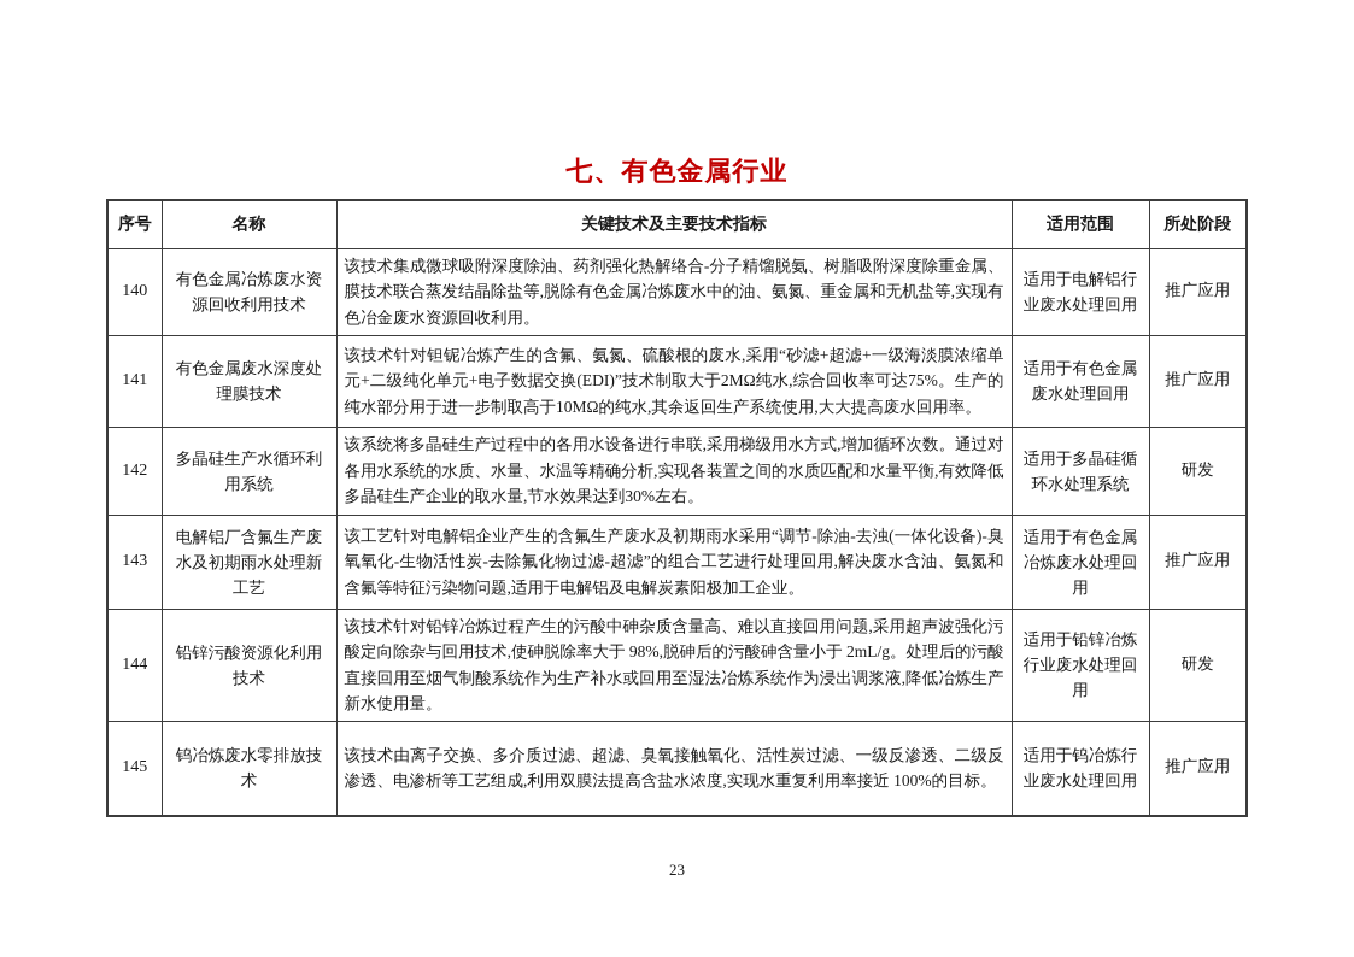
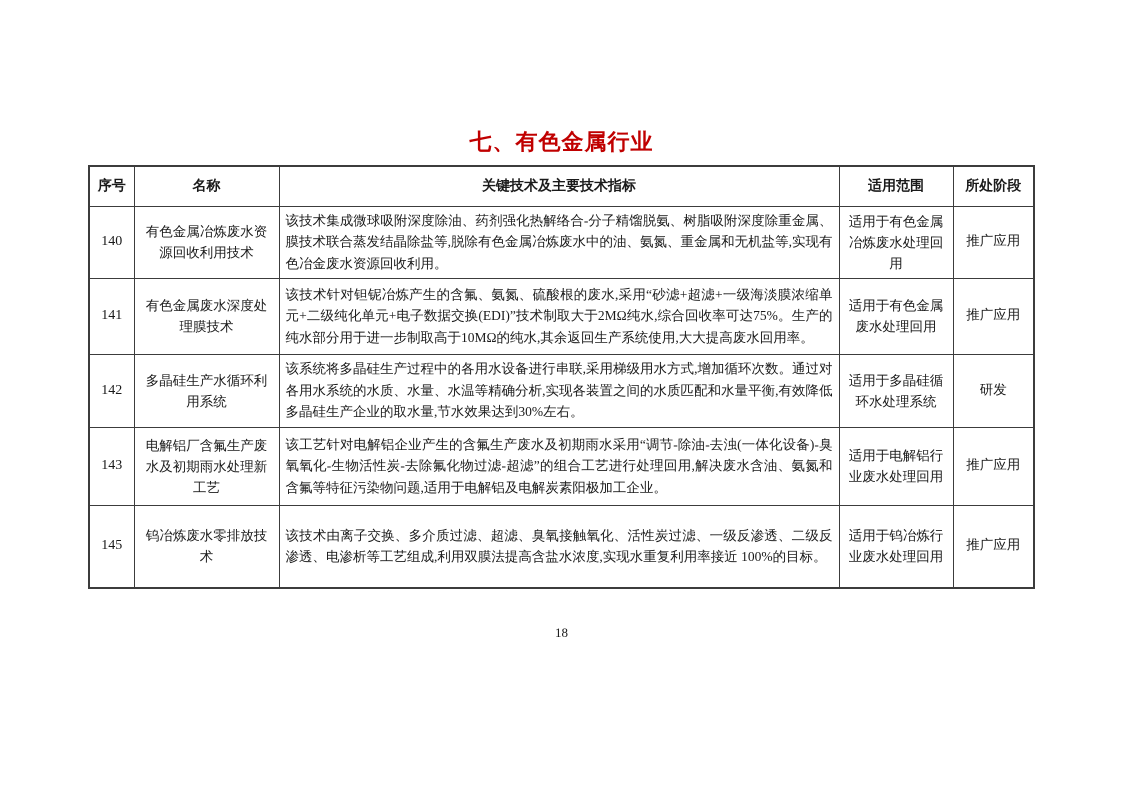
  七、有色金属行业
  序号	名称	关键技术及主要技术指标	适用范围	所处阶段
- 140	有色金属冶炼废水资源回收利用技术	该技术集成微球吸附深度除油、药剂强化热解络合-分子精馏脱氨、树脂吸附深度除重金属、膜技术联合蒸发结晶除盐等,脱除有色金属冶炼废水中的油、氨氮、重金属和无机盐等,实现有色冶金废水资源回收利用。	适用于电解铝行业废水处理回用	推广应用
+ 140	有色金属冶炼废水资源回收利用技术	该技术集成微球吸附深度除油、药剂强化热解络合-分子精馏脱氨、树脂吸附深度除重金属、膜技术联合蒸发结晶除盐等,脱除有色金属冶炼废水中的油、氨氮、重金属和无机盐等,实现有色冶金废水资源回收利用。	适用于有色金属冶炼废水处理回用	推广应用
  141	有色金属废水深度处理膜技术	该技术针对钽铌冶炼产生的含氟、氨氮、硫酸根的废水,采用“砂滤+超滤+一级海淡膜浓缩单元+二级纯化单元+电子数据交换(EDI)”技术制取大于2MΩ纯水,综合回收率可达75%。生产的纯水部分用于进一步制取高于10MΩ的纯水,其余返回生产系统使用,大大提高废水回用率。	适用于有色金属废水处理回用	推广应用
  142	多晶硅生产水循环利用系统	该系统将多晶硅生产过程中的各用水设备进行串联,采用梯级用水方式,增加循环次数。通过对各用水系统的水质、水量、水温等精确分析,实现各装置之间的水质匹配和水量平衡,有效降低多晶硅生产企业的取水量,节水效果达到30%左右。	适用于多晶硅循环水处理系统	研发
- 143	电解铝厂含氟生产废水及初期雨水处理新工艺	该工艺针对电解铝企业产生的含氟生产废水及初期雨水采用“调节-除油-去浊(一体化设备)-臭氧氧化-生物活性炭-去除氟化物过滤-超滤”的组合工艺进行处理回用,解决废水含油、氨氮和含氟等特征污染物问题,适用于电解铝及电解炭素阳极加工企业。	适用于有色金属冶炼废水处理回用	推广应用
+ 143	电解铝厂含氟生产废水及初期雨水处理新工艺	该工艺针对电解铝企业产生的含氟生产废水及初期雨水采用“调节-除油-去浊(一体化设备)-臭氧氧化-生物活性炭-去除氟化物过滤-超滤”的组合工艺进行处理回用,解决废水含油、氨氮和含氟等特征污染物问题,适用于电解铝及电解炭素阳极加工企业。	适用于电解铝行业废水处理回用	推广应用
- 144	铅锌污酸资源化利用技术	该技术针对铅锌冶炼过程产生的污酸中砷杂质含量高、难以直接回用问题,采用超声波强化污酸定向除杂与回用技术,使砷脱除率大于 98%,脱砷后的污酸砷含量小于 2mL/g。处理后的污酸直接回用至烟气制酸系统作为生产补水或回用至湿法冶炼系统作为浸出调浆液,降低冶炼生产新水使用量。	适用于铅锌冶炼行业废水处理回用	研发
  145	钨冶炼废水零排放技术	该技术由离子交换、多介质过滤、超滤、臭氧接触氧化、活性炭过滤、一级反渗透、二级反渗透、电渗析等工艺组成,利用双膜法提高含盐水浓度,实现水重复利用率接近 100%的目标。	适用于钨冶炼行业废水处理回用	推广应用
- 23
+ 18
